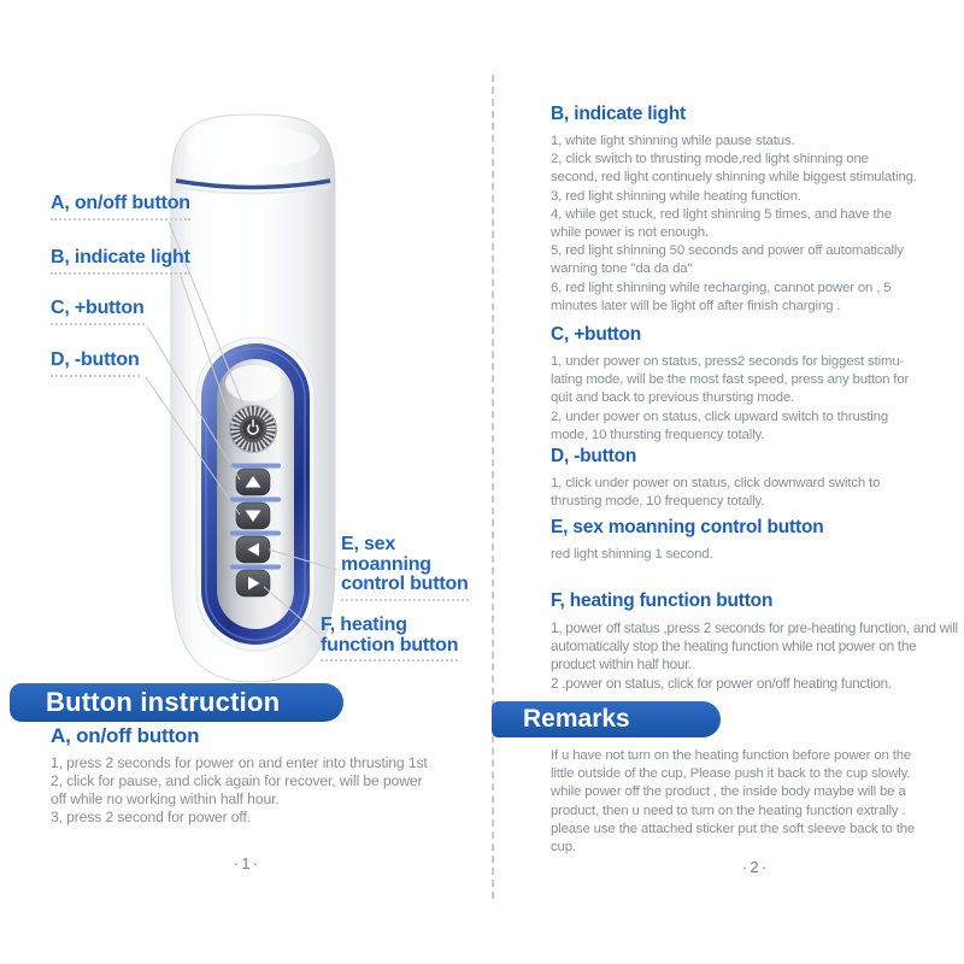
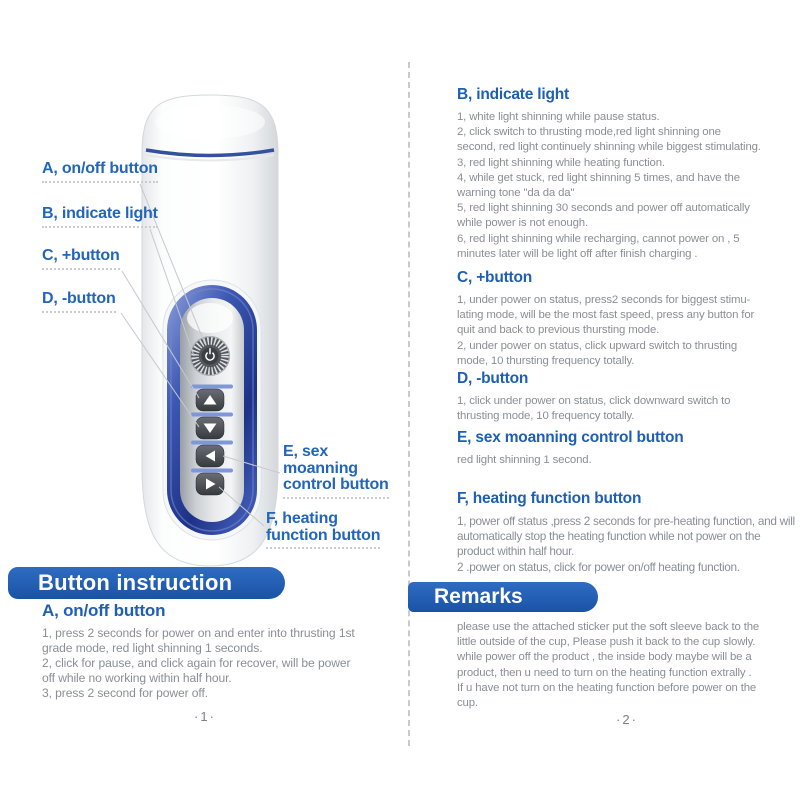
  A, on/off button
  B, indicate light
  C, +button
  D, -button
  E, sex
  moanning
  control button
  F, heating
  function button
  Button instruction
  A, on/off button
  1, press 2 seconds for power on and enter into thrusting 1st
+ grade mode, red light shinning 1 seconds.
  2, click for pause, and click again for recover, will be power
  off while no working within half hour.
  3, press 2 second for power off.
  ·1·
  B, indicate light
  1, white light shinning while pause status.
  2, click switch to thrusting mode,red light shinning one
  second, red light continuely shinning while biggest stimulating.
  3, red light shinning while heating function.
  4, while get stuck, red light shinning 5 times, and have the
- while power is not enough.
+ warning tone "da da da"
- 5, red light shinning 50 seconds and power off automatically
+ 5, red light shinning 30 seconds and power off automatically
- warning tone "da da da"
+ while power is not enough.
  6, red light shinning while recharging, cannot power on , 5
  minutes later will be light off after finish charging .
  C, +button
  1, under power on status, press2 seconds for biggest stimu-
  lating mode, will be the most fast speed, press any button for
  quit and back to previous thursting mode.
  2, under power on status, click upward switch to thrusting
  mode, 10 thursting frequency totally.
  D, -button
  1, click under power on status, click downward switch to
  thrusting mode, 10 frequency totally.
  E, sex moanning control button
  red light shinning 1 second.
  F, heating function button
  1, power off status ,press 2 seconds for pre-heating function, and will automatically stop the heating function while not power on the product within half hour.
  2 .power on status, click for power on/off heating function.
  Remarks
- If u have not turn on the heating function before power on the
+ please use the attached sticker put the soft sleeve back to the
  little outside of the cup, Please push it back to the cup slowly.
  while power off the product , the inside body maybe will be a
  product, then u need to turn on the heating function extrally .
- please use the attached sticker put the soft sleeve back to the
+ If u have not turn on the heating function before power on the
  cup.
  ·2·
